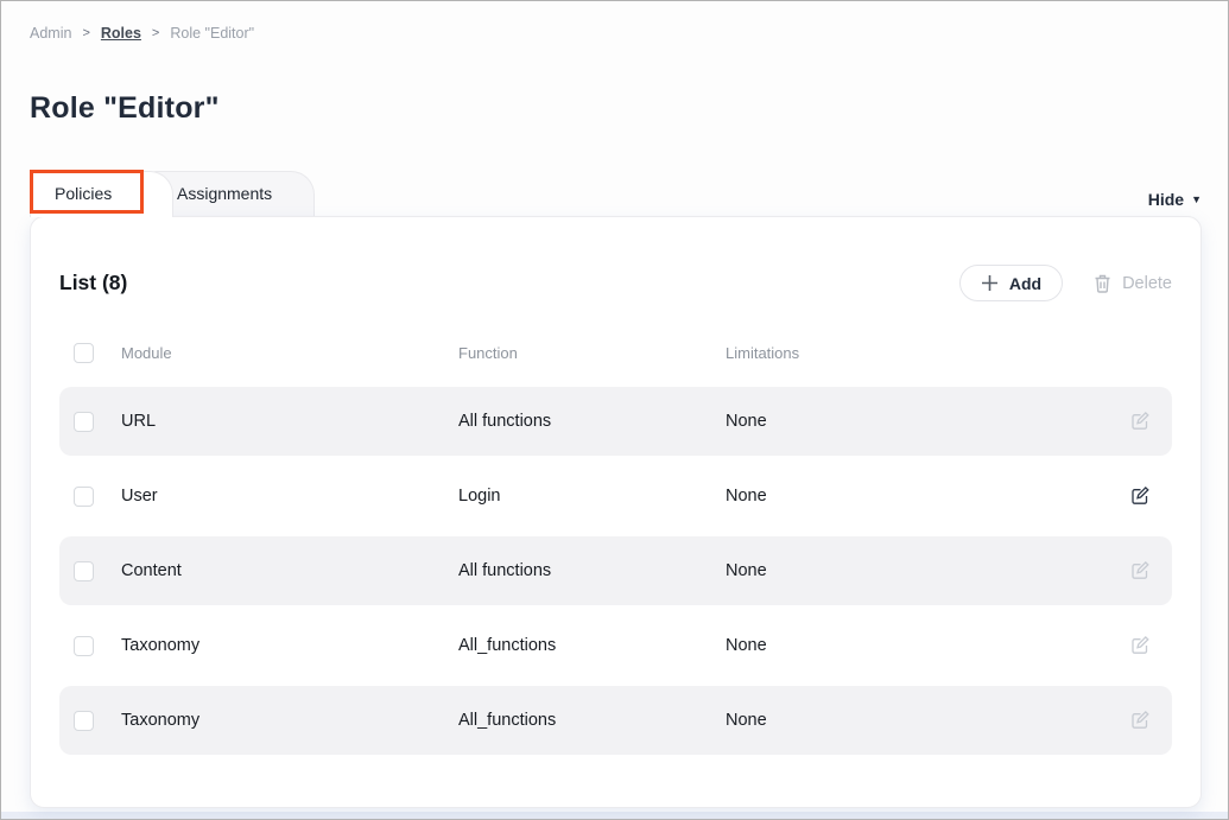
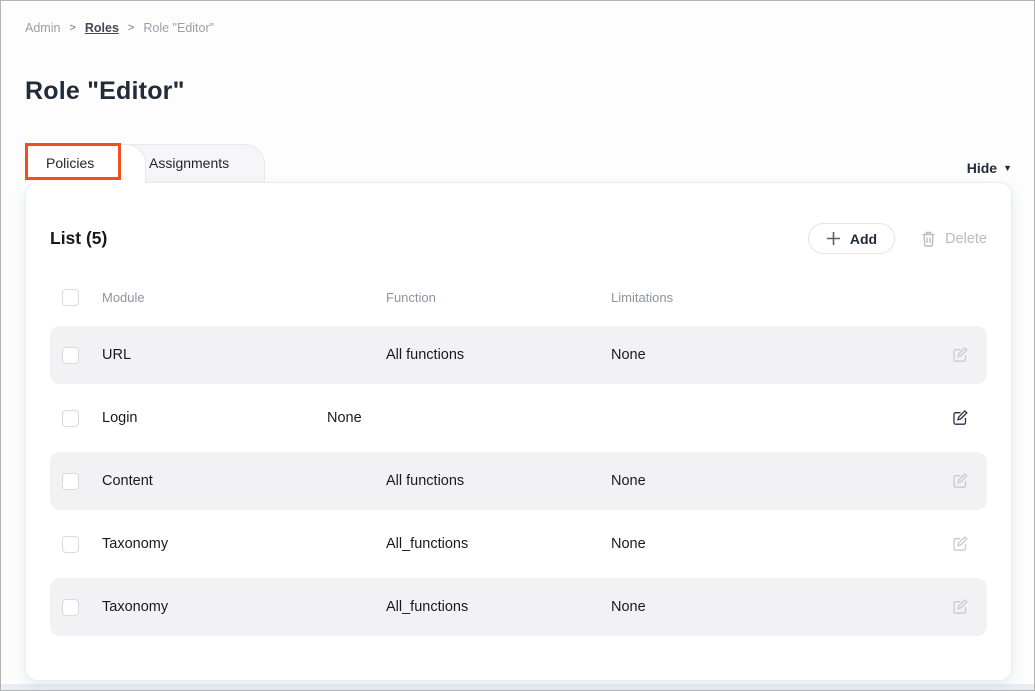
  Admin
  >
  Roles
  >
  Role "Editor"
  Role "Editor"
  Policies
  Assignments
  Hide
  ▼
- List (8)
+ List (5)
  Add
  Delete
  Module
  Function
  Limitations
  URL
  All functions
  None
- User
  Login
  None
  Content
  All functions
  None
  Taxonomy
  All_functions
  None
  Taxonomy
  All_functions
  None
